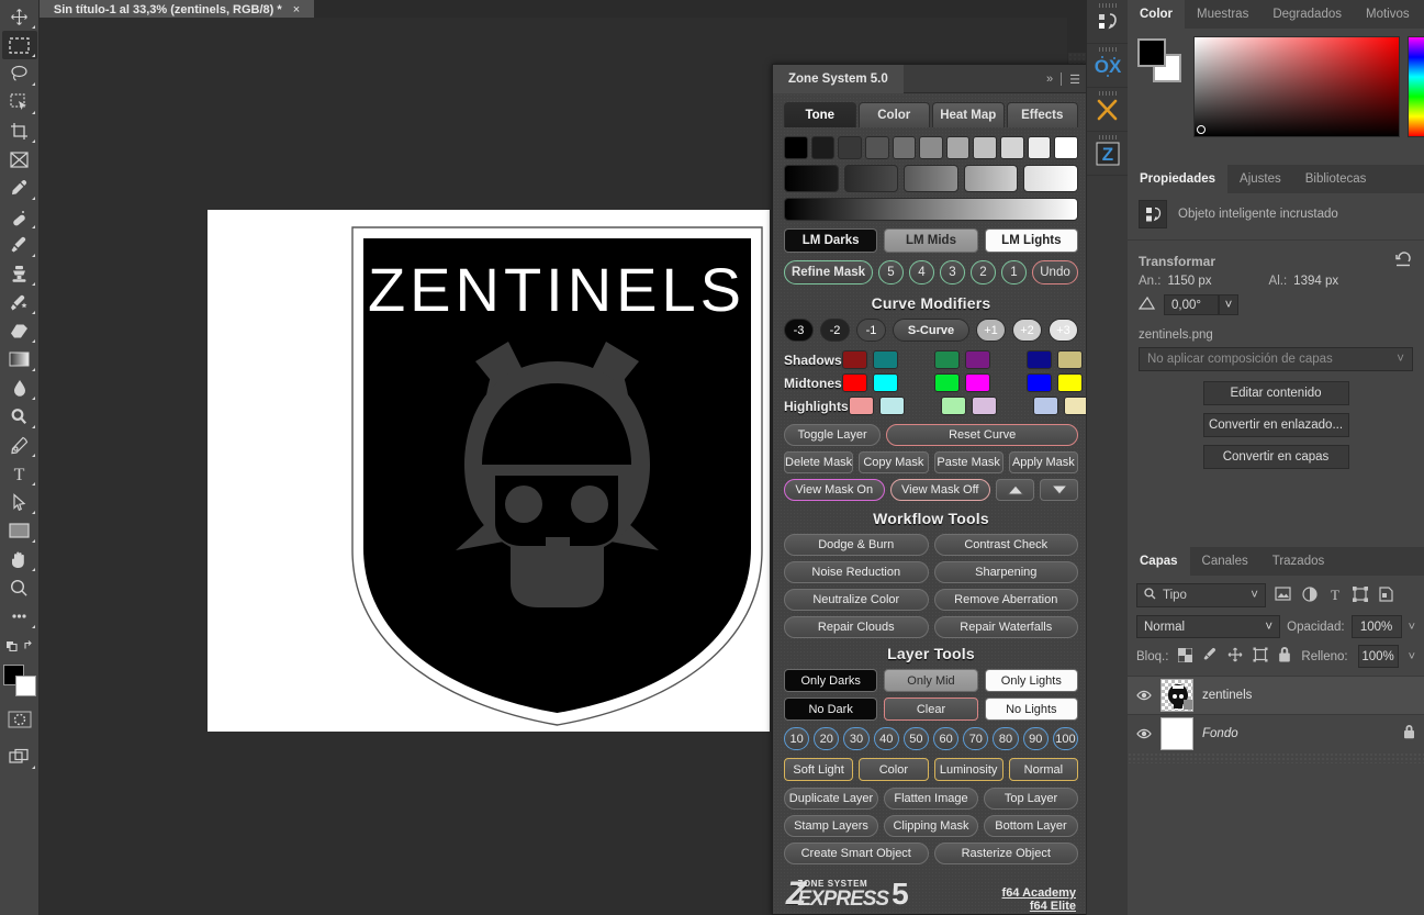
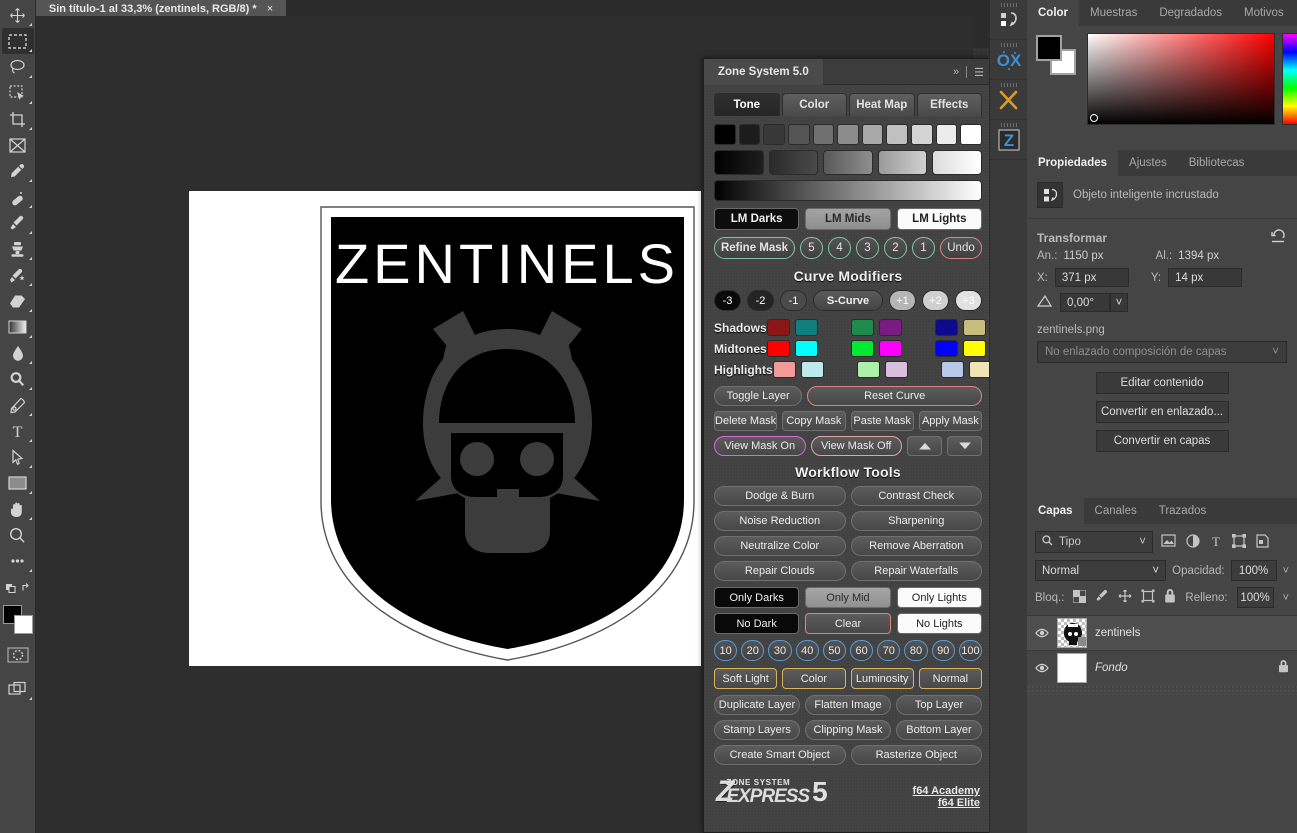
  T
  Sin título-1 al 33,3% (zentinels, RGB/8) *
  ×
  ZENTINELS
  Zone System 5.0
  »
  ☰
  Tone
  Color
  Heat Map
  Effects
  LM Darks
  LM Mids
  LM Lights
  Refine Mask
  5
  4
  3
  2
  1
  Undo
  Curve Modifiers
  -3
  -2
  -1
  S-Curve
  +1
  +2
  +3
  Shadows
  Midtones
  Highlights
  Toggle Layer
  Reset Curve
  Delete Mask
  Copy Mask
  Paste Mask
  Apply Mask
  View Mask On
  View Mask Off
  Workflow Tools
  Dodge & Burn
  Contrast Check
  Noise Reduction
  Sharpening
  Neutralize Color
  Remove Aberration
  Repair Clouds
  Repair Waterfalls
- Layer Tools
  Only Darks
  Only Mid
  Only Lights
  No Dark
  Clear
  No Lights
  10
  20
  30
  40
  50
  60
  70
  80
  90
  100
  Soft Light
  Color
  Luminosity
  Normal
  Duplicate Layer
  Flatten Image
  Top Layer
  Stamp Layers
  Clipping Mask
  Bottom Layer
  Create Smart Object
  Rasterize Object
  Z
  ZONE SYSTEM
  EXPRESS
  5
  f64 Academy
  f64 Elite
  OX
  Z
  Color
  Muestras
  Degradados
  Motivos
  Propiedades
  Ajustes
  Bibliotecas
  Objeto inteligente incrustado
  Transformar
  An.:
  1150 px
  Al.:
  1394 px
+ X:
+ 371 px
+ Y:
+ 14 px
  0,00°
  ˅
  zentinels.png
- No aplicar composición de capas
+ No enlazado composición de capas
  ˅
  Editar contenido
  Convertir en enlazado...
  Convertir en capas
  Capas
  Canales
  Trazados
  Tipo
  ˅
  T
  Normal
  ˅
  Opacidad:
  100%
  ˅
  Bloq.:
  Relleno:
  100%
  ˅
  zentinels
  Fondo
